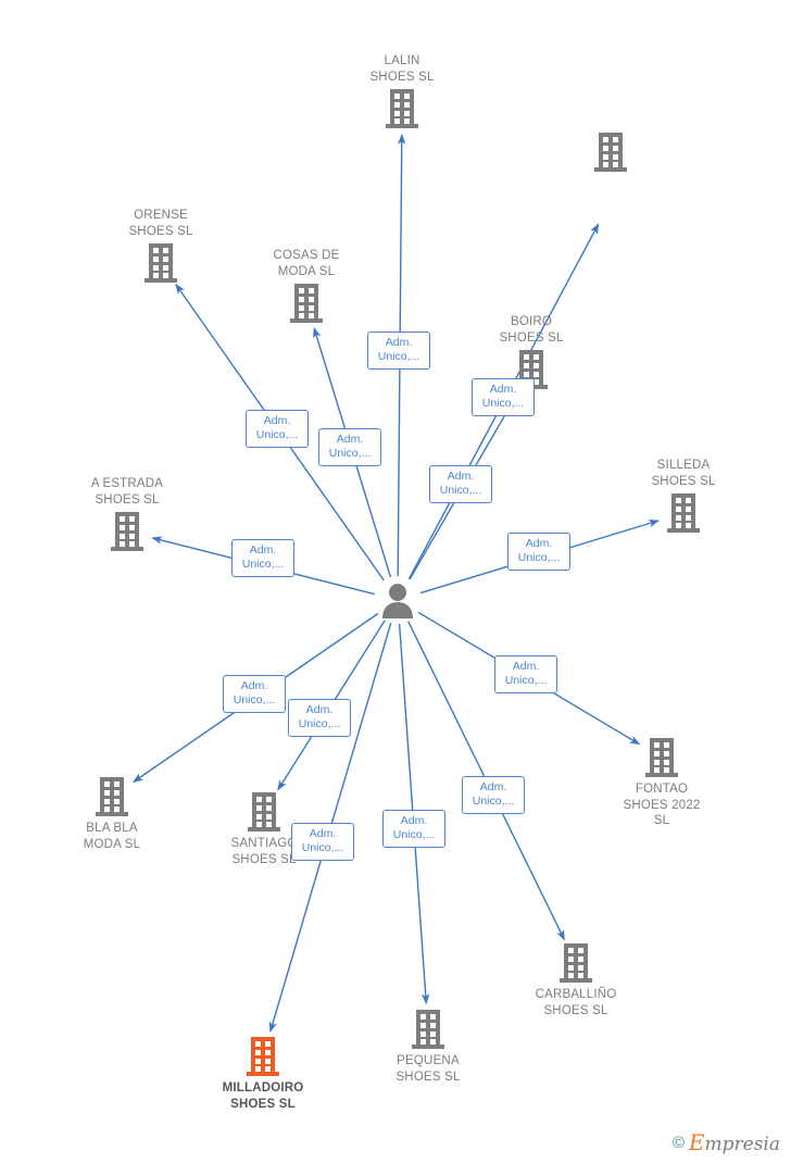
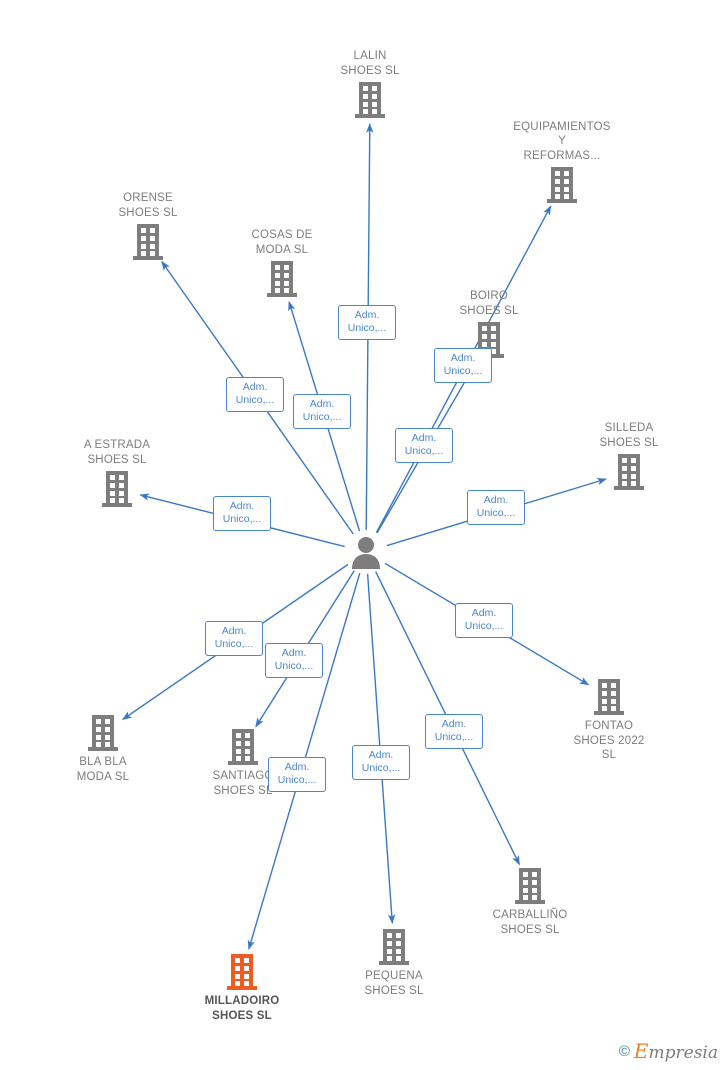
  LALIN
  SHOES SL
+ EQUIPAMIENTOS
+ Y
+ REFORMAS...
  ORENSE
  SHOES SL
  COSAS DE
  MODA SL
  BOIRO
  SHOES SL
  SILLEDA
  SHOES SL
  A ESTRADA
  SHOES SL
  FONTAO
  SHOES 2022
  SL
  BLA BLA
  MODA SL
  SANTIAG
  SHOES S
  CARBALLIÑO
  SHOES SL
  PEQUENA
  SHOES SL
  MILLADOIRO
  SHOES SL
  Adm.
  Unico,...
  Adm.
  Unico,...
  Adm.
  Unico,...
  Adm.
  Unico,...
  Adm.
  Unico,...
  Adm.
  Unico,...
  Adm.
  Unico,...
  Adm.
  Unico,...
  Adm.
  Unico,...
  Adm.
  Unico,...
  Adm.
  Unico,...
  Adm.
  Unico,...
  Adm.
  Unico,...
  ©
  Empresia
